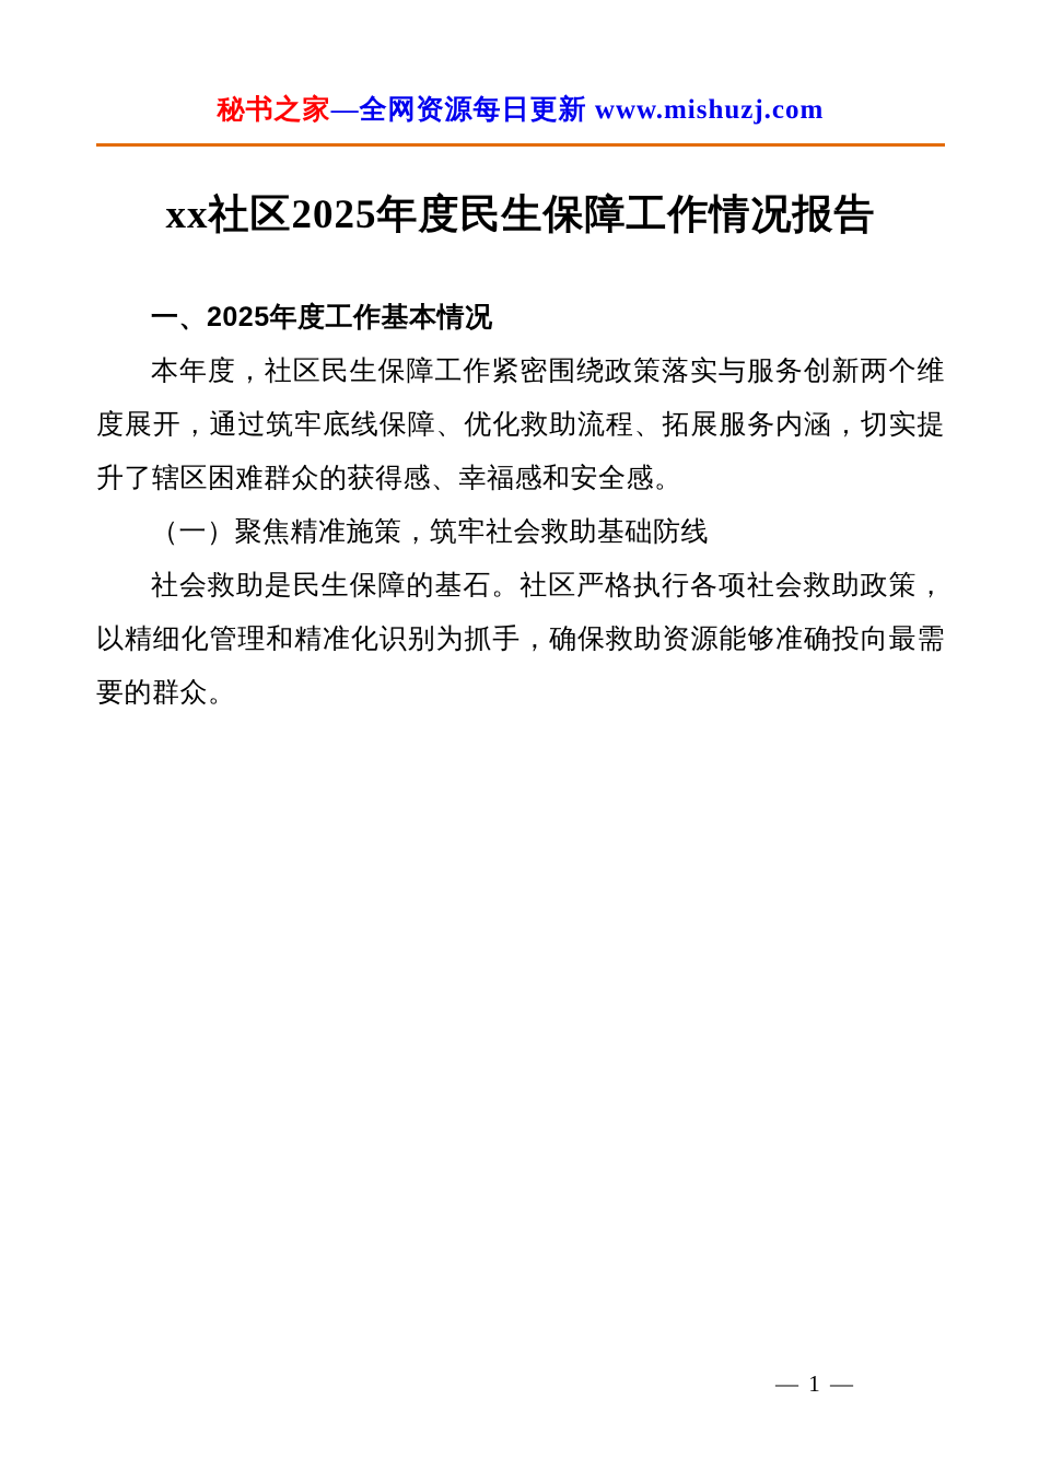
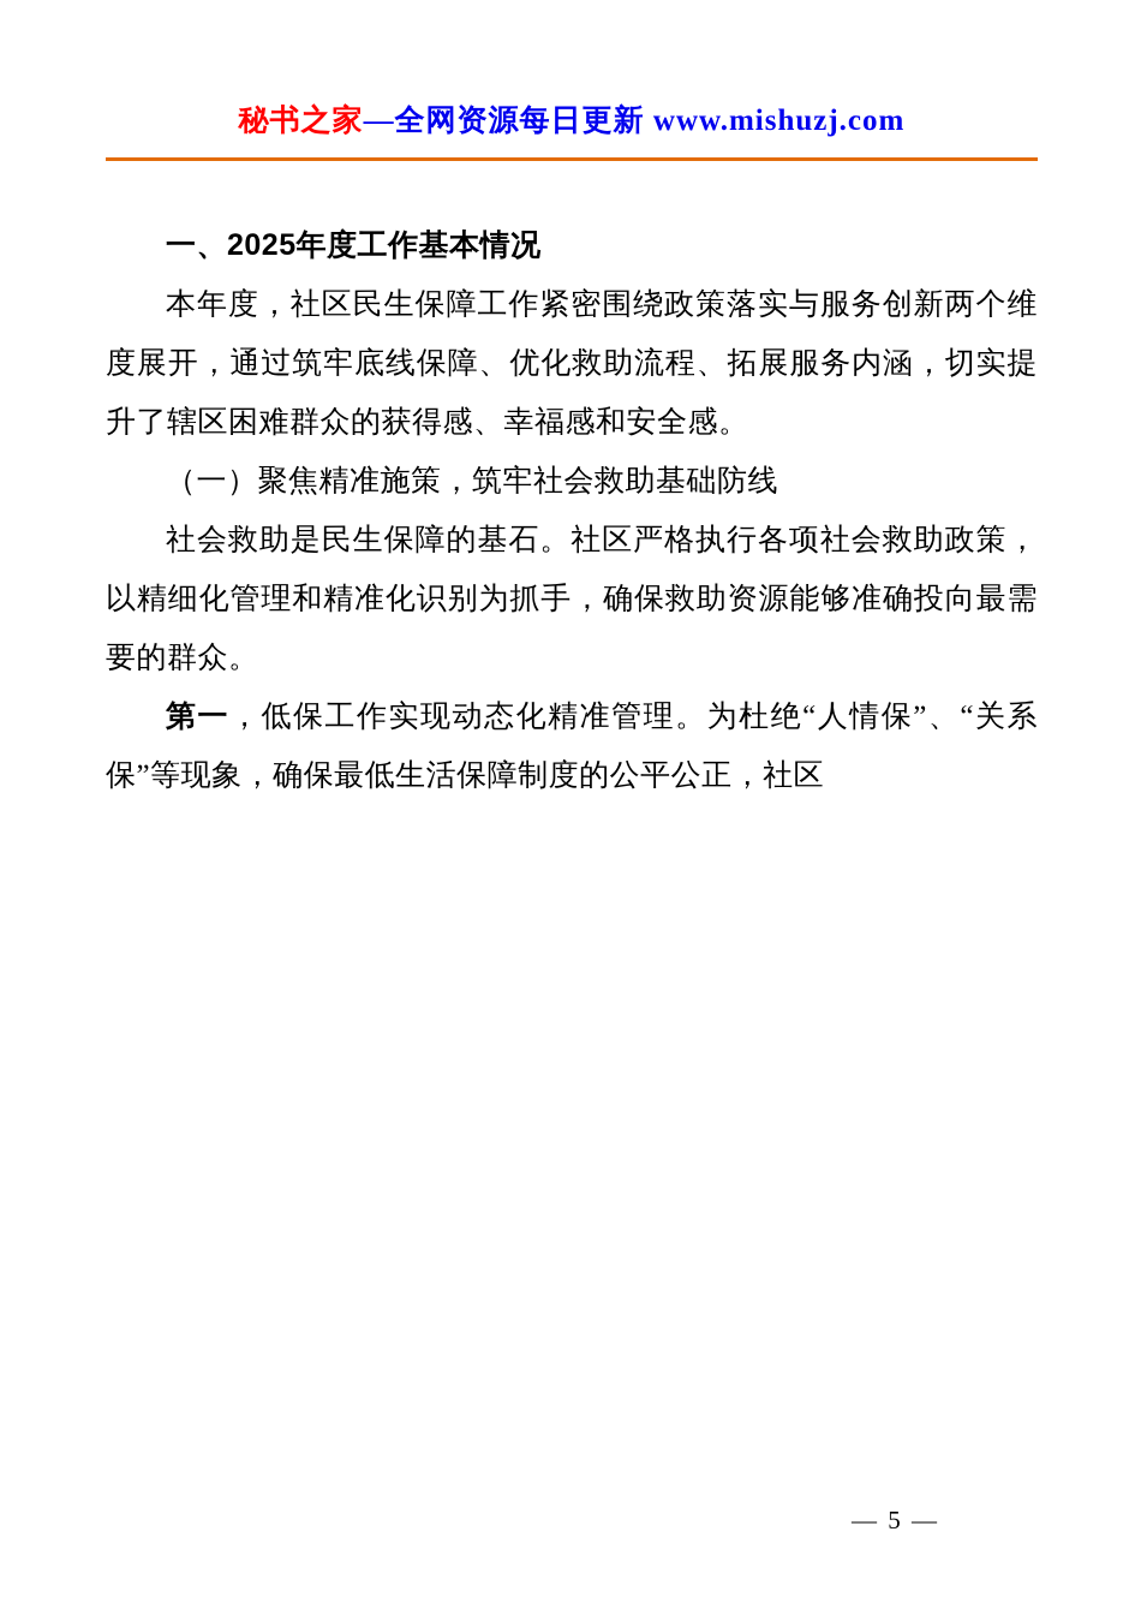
  秘书之家—全网资源每日更新 www.mishuzj.com
- xx社区2025年度民生保障工作情况报告
  一、2025年度工作基本情况
  本年度，社区民生保障工作紧密围绕政策落实与服务创新两个维度展开，通过筑牢底线保障、优化救助流程、拓展服务内涵，切实提升了辖区困难群众的获得感、幸福感和安全感。
  （一）聚焦精准施策，筑牢社会救助基础防线
  社会救助是民生保障的基石。社区严格执行各项社会救助政策，以精细化管理和精准化识别为抓手，确保救助资源能够准确投向最需要的群众。
+ 第一，低保工作实现动态化精准管理。为杜绝“人情保”、“关系保”等现象，确保最低生活保障制度的公平公正，社区
- — 1 —
+ — 5 —
